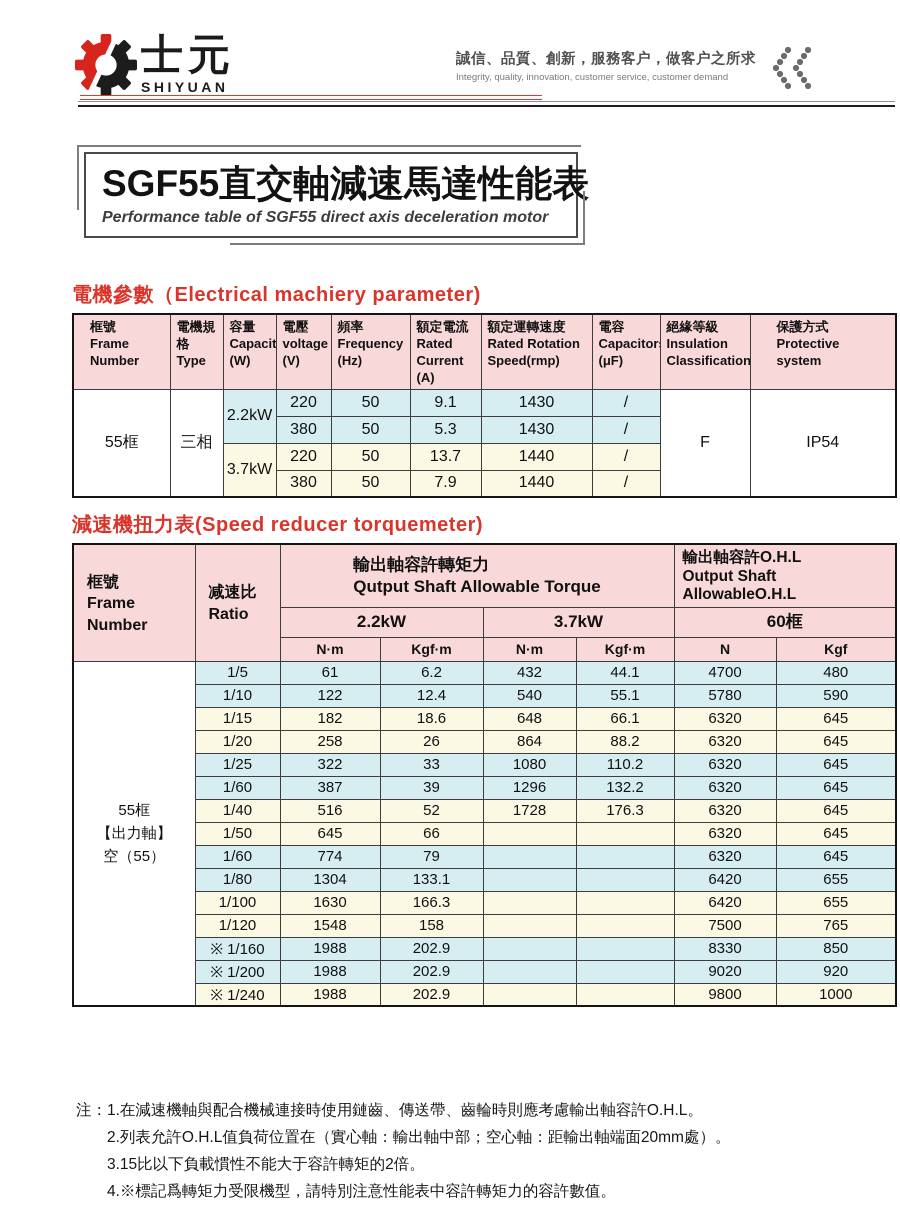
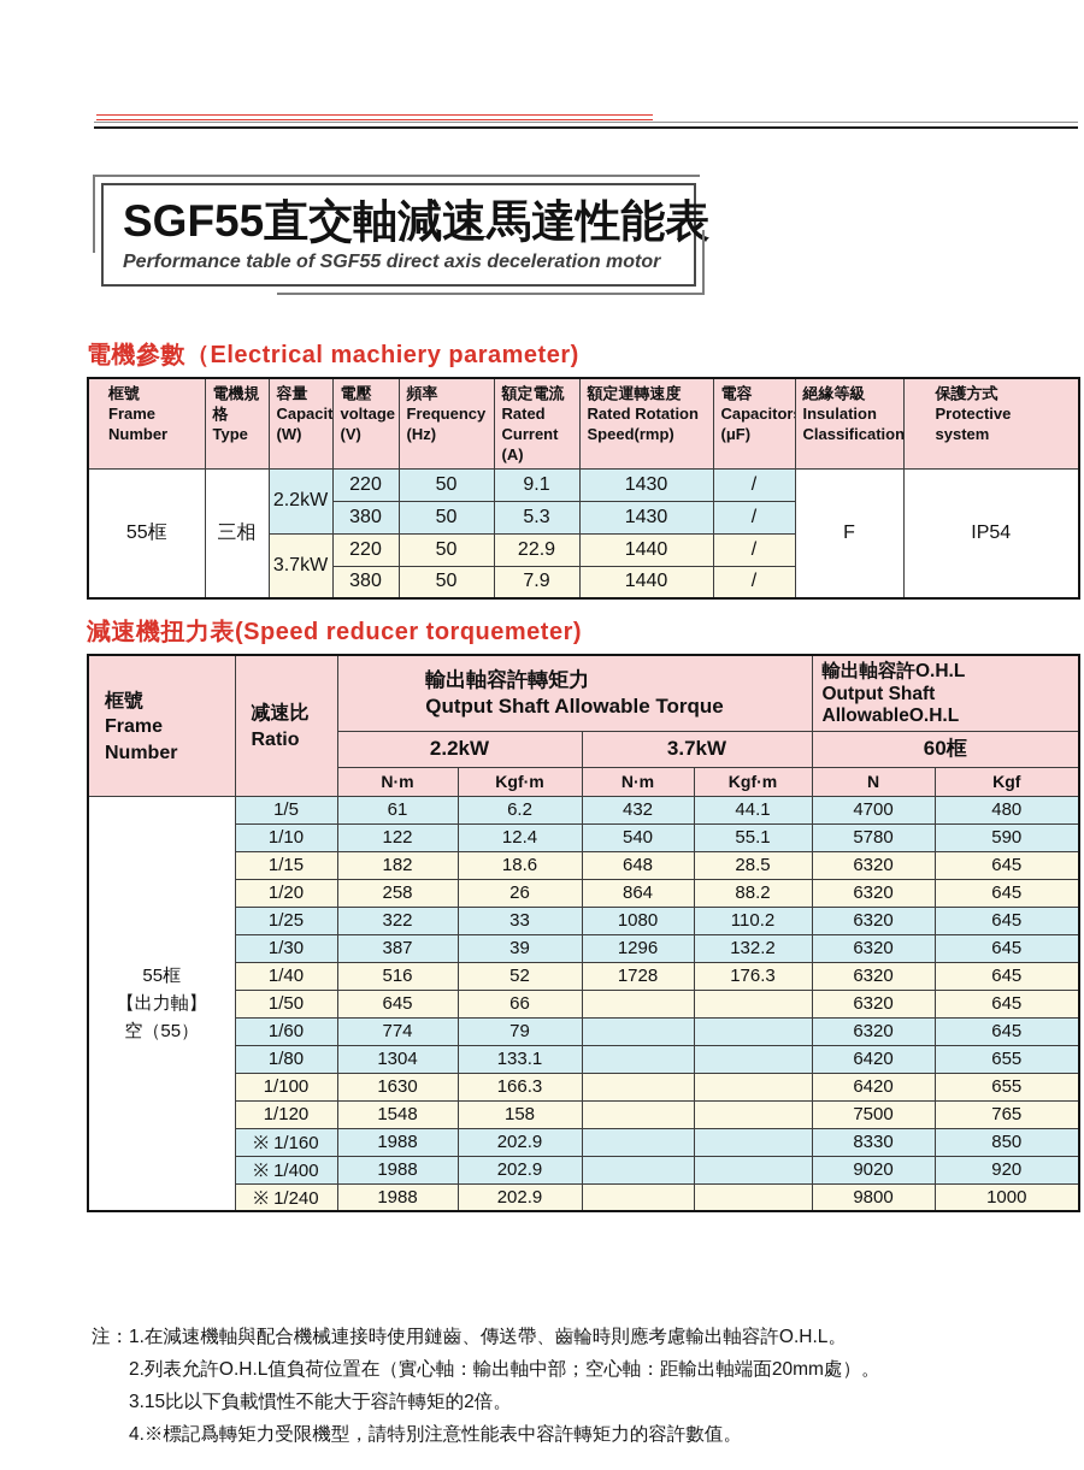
- 士元
- SHIYUAN
- 誠信、品質、創新，服務客户，做客户之所求
- Integrity, quality, innovation, customer service, customer demand
  SGF55直交軸減速馬達性能
  Performance table of SGF55 direct axis deceleration motor
  電機參數（Electrical machiery parameter)
  框號 Frame Number	電機規格 Type	容量 Capacit (W)	電壓 voltage (V)	頻率 Frequency (Hz)	額定電流 Rated Current (A)	額定運轉速度 Rated Rotation Speed(rmp)	電容 Capacitor (μF)	絕緣等級 Insulation Classification	保護方式 Protective system
  55框	三相	2.2kW	220	50	9.1	1430	/	F	IP54
  380	50	5.3	1430	/
- 3.7kW	220	50	13.7	1440	/
+ 3.7kW	220	50	22.9	1440	/
  380	50	7.9	1440	/
  減速機扭力表(Speed reducer torquemeter)
  框號 Frame Number	减速比 Ratio	輸出軸容許轉矩力 Qutput Shaft Allowable Torque	輸出軸容許O.H.L Output Shaft AllowableO.H.L
  2.2kW	3.7kW	60框
  N·m	Kgf·m	N·m	Kgf·m	N	Kgf
  55框 【出力軸】 空（55）	1/5	61	6.2	432	44.1	4700	480
  1/10	122	12.4	540	55.1	5780	590
- 1/15	182	18.6	648	66.1	6320	645
+ 1/15	182	18.6	648	28.5	6320	645
  1/20	258	26	864	88.2	6320	645
  1/25	322	33	1080	110.2	6320	645
- 1/60	387	39	1296	132.2	6320	645
+ 1/30	387	39	1296	132.2	6320	645
  1/40	516	52	1728	176.3	6320	645
  1/50	645	66			6320	645
  1/60	774	79			6320	645
  1/80	1304	133.1			6420	655
  1/100	1630	166.3			6420	655
  1/120	1548	158			7500	765
  ※ 1/160	1988	202.9			8330	850
- ※ 1/200	1988	202.9			9020	920
+ ※ 1/400	1988	202.9			9020	920
  ※ 1/240	1988	202.9			9800	1000
  注：
  1.在減速機軸與配合機械連接時使用鏈齒、傳送帶、齒輪時則應考慮輸出軸容許O.H.L。
  2.列表允許O.H.L值負荷位置在（實心軸：輸出軸中部；空心軸：距輸出軸端面20mm處）。
  3.15比以下負載慣性不能大于容許轉矩的2倍。
  4.※標記爲轉矩力受限機型，請特別注意性能表中容許轉矩力的容許數值。
